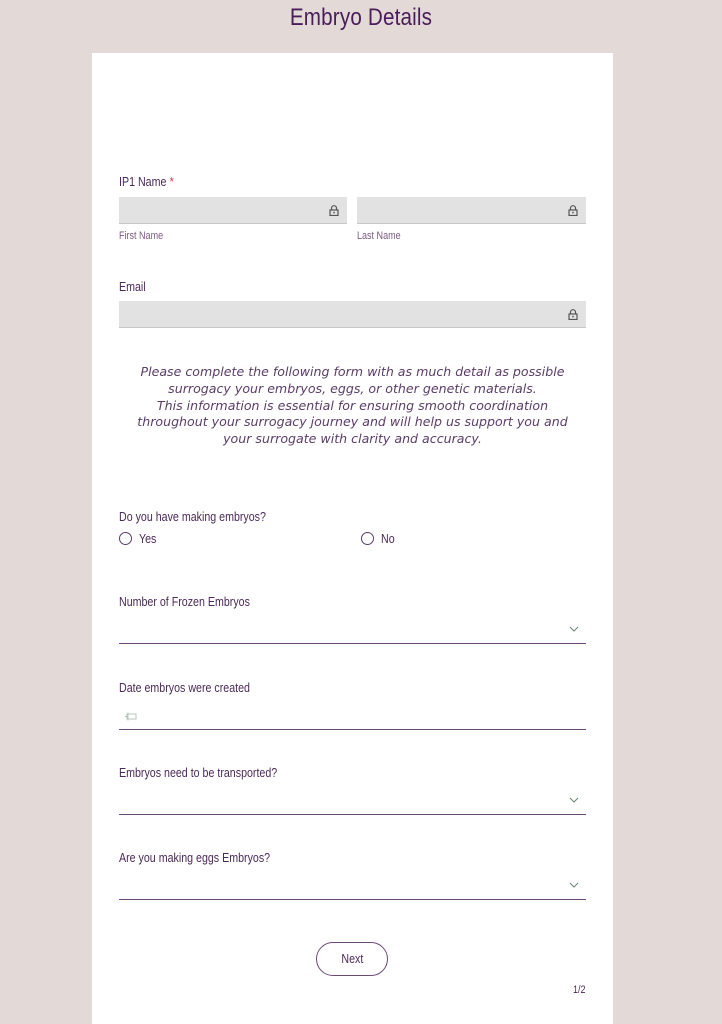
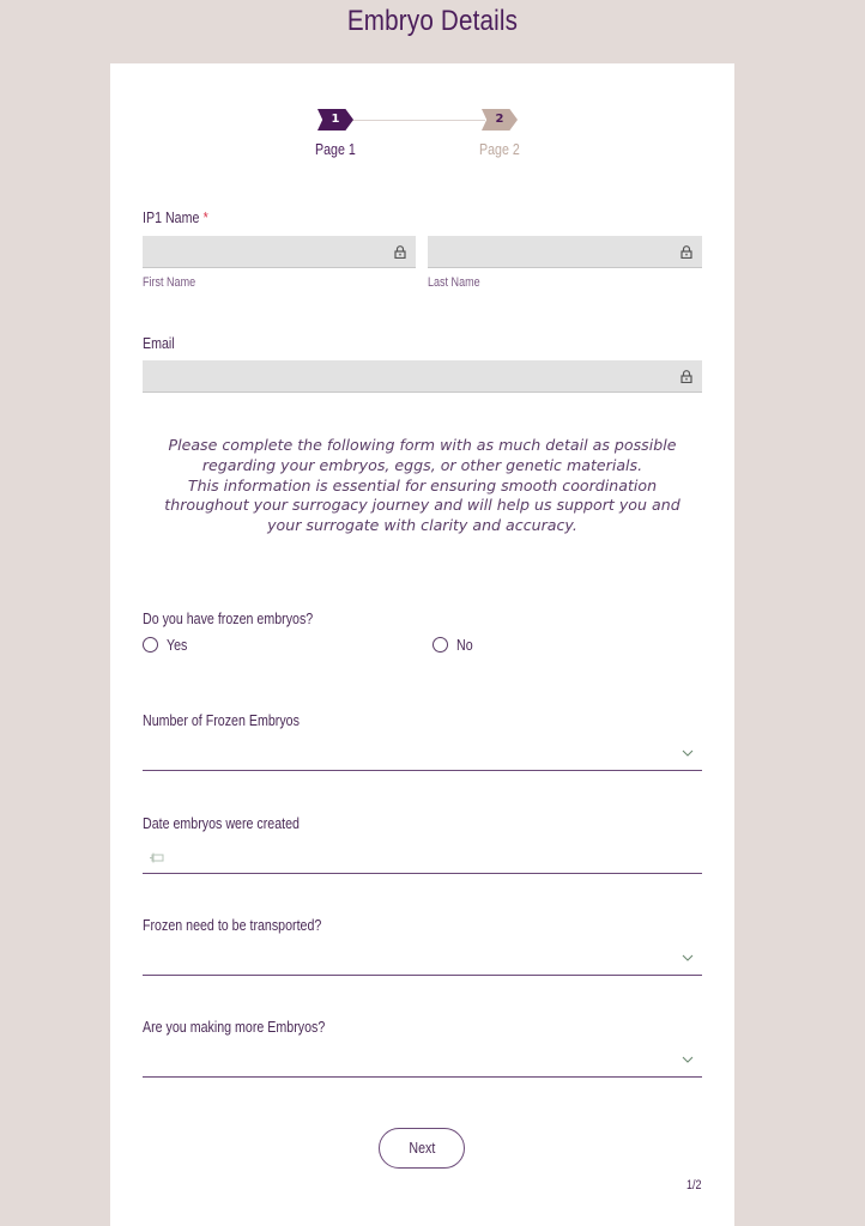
  Embryo Details
+ 1
+ 2
+ Page 1
+ Page 2
  IP1 Name *
  First Name
  Last Name
  Email
  Please complete the following form with as much detail as possible
- surrogacy your embryos, eggs, or other genetic materials.
+ regarding your embryos, eggs, or other genetic materials.
  This information is essential for ensuring smooth coordination
  throughout your surrogacy journey and will help us support you and
  your surrogate with clarity and accuracy.
- Do you have making embryos?
+ Do you have frozen embryos?
  Yes
  No
  Number of Frozen Embryos
  Date embryos were created
- Embryos need to be transported?
+ Frozen need to be transported?
- Are you making eggs Embryos?
+ Are you making more Embryos?
  Next
  1/2
